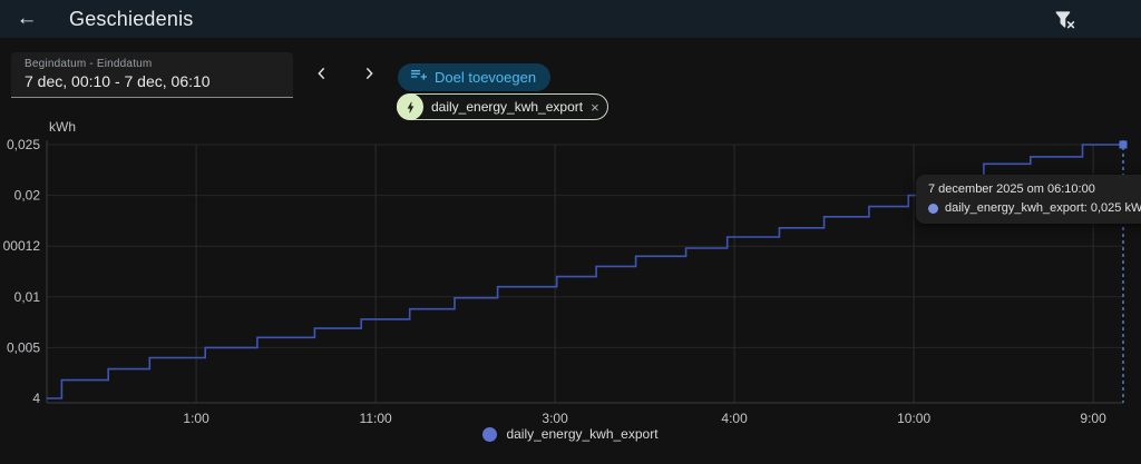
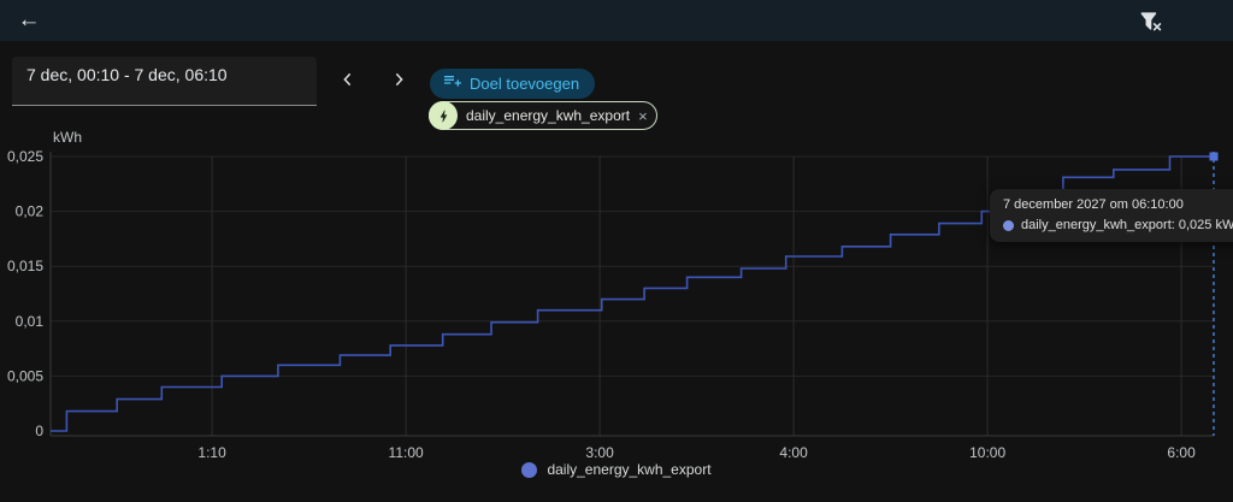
  ←
- Geschiedenis
- Begindatum - Einddatum
  7 dec, 00:10 - 7 dec, 06:10
  Doel toevoegen
  daily_energy_kwh_export
  ×
- 4
+ 0
  0,005
  0,01
- 00012
+ 0,015
  0,02
  0,025
- 1:00
+ 1:10
  11:00
  3:00
  4:00
  10:00
- 9:00
+ 6:00
  kWh
- 7 december 2025 om 06:10:00
+ 7 december 2027 om 06:10:00
  daily_energy_kwh_export: 0,025 kW
  daily_energy_kwh_export
